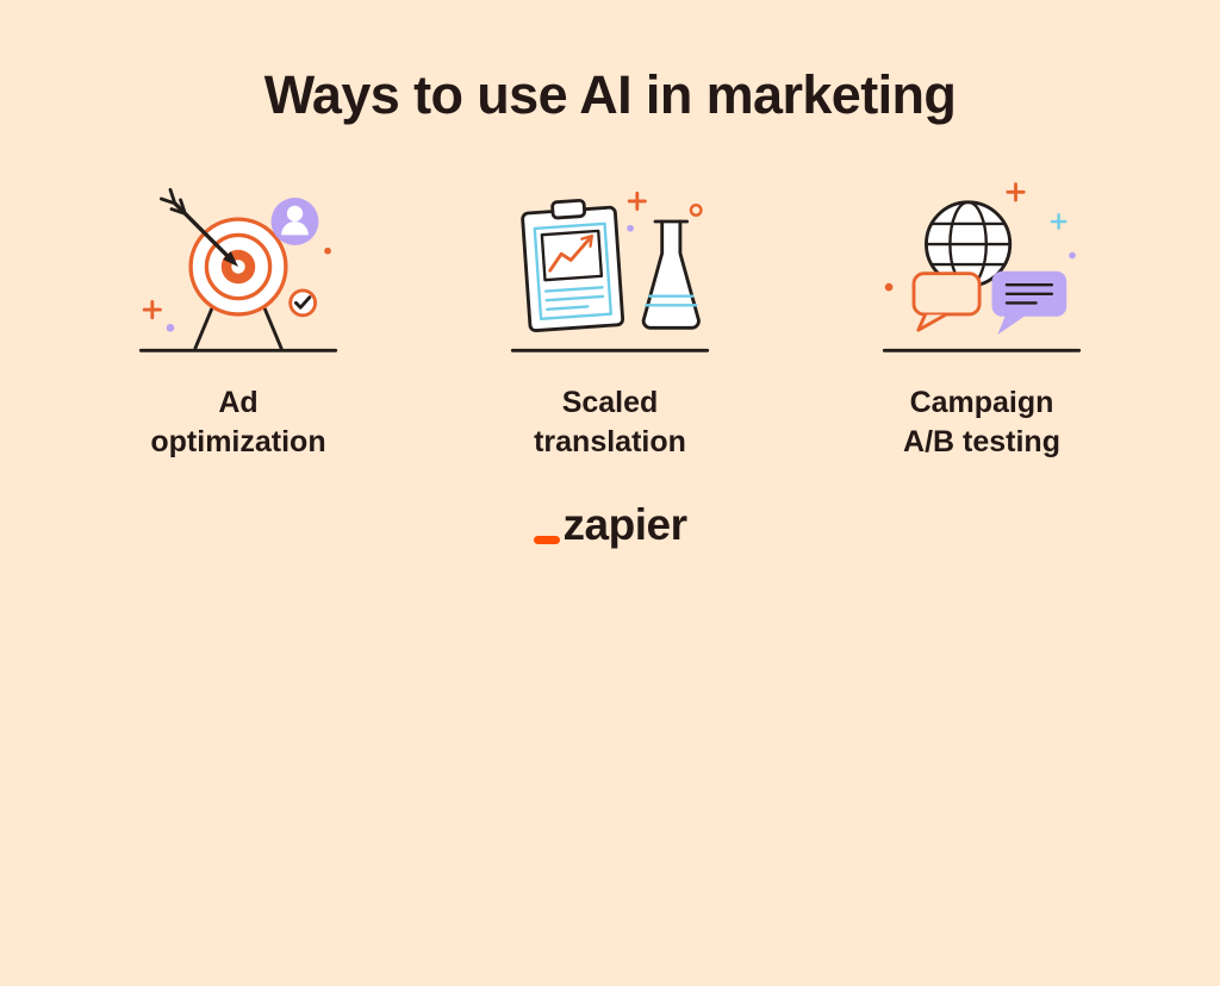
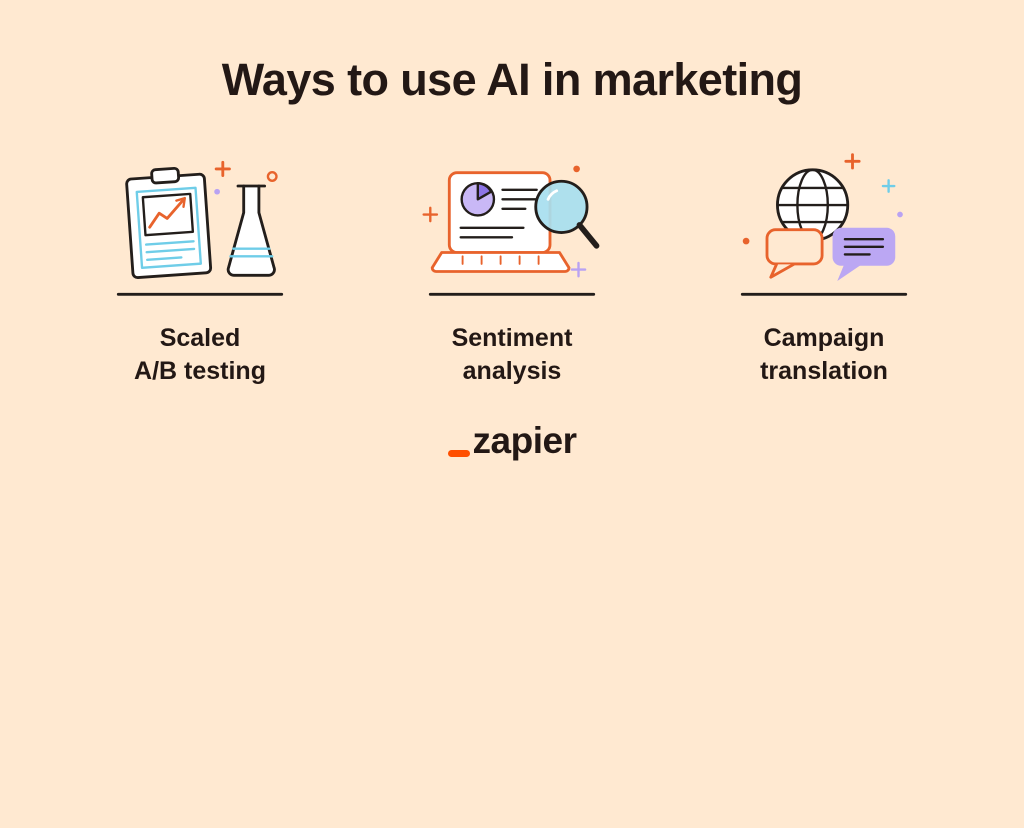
  Ways to use AI in marketing
- Ad
- optimization
  Scaled
- translation
+ A/B testing
+ Sentiment
+ analysis
  Campaign
- A/B testing
+ translation
  zapier
